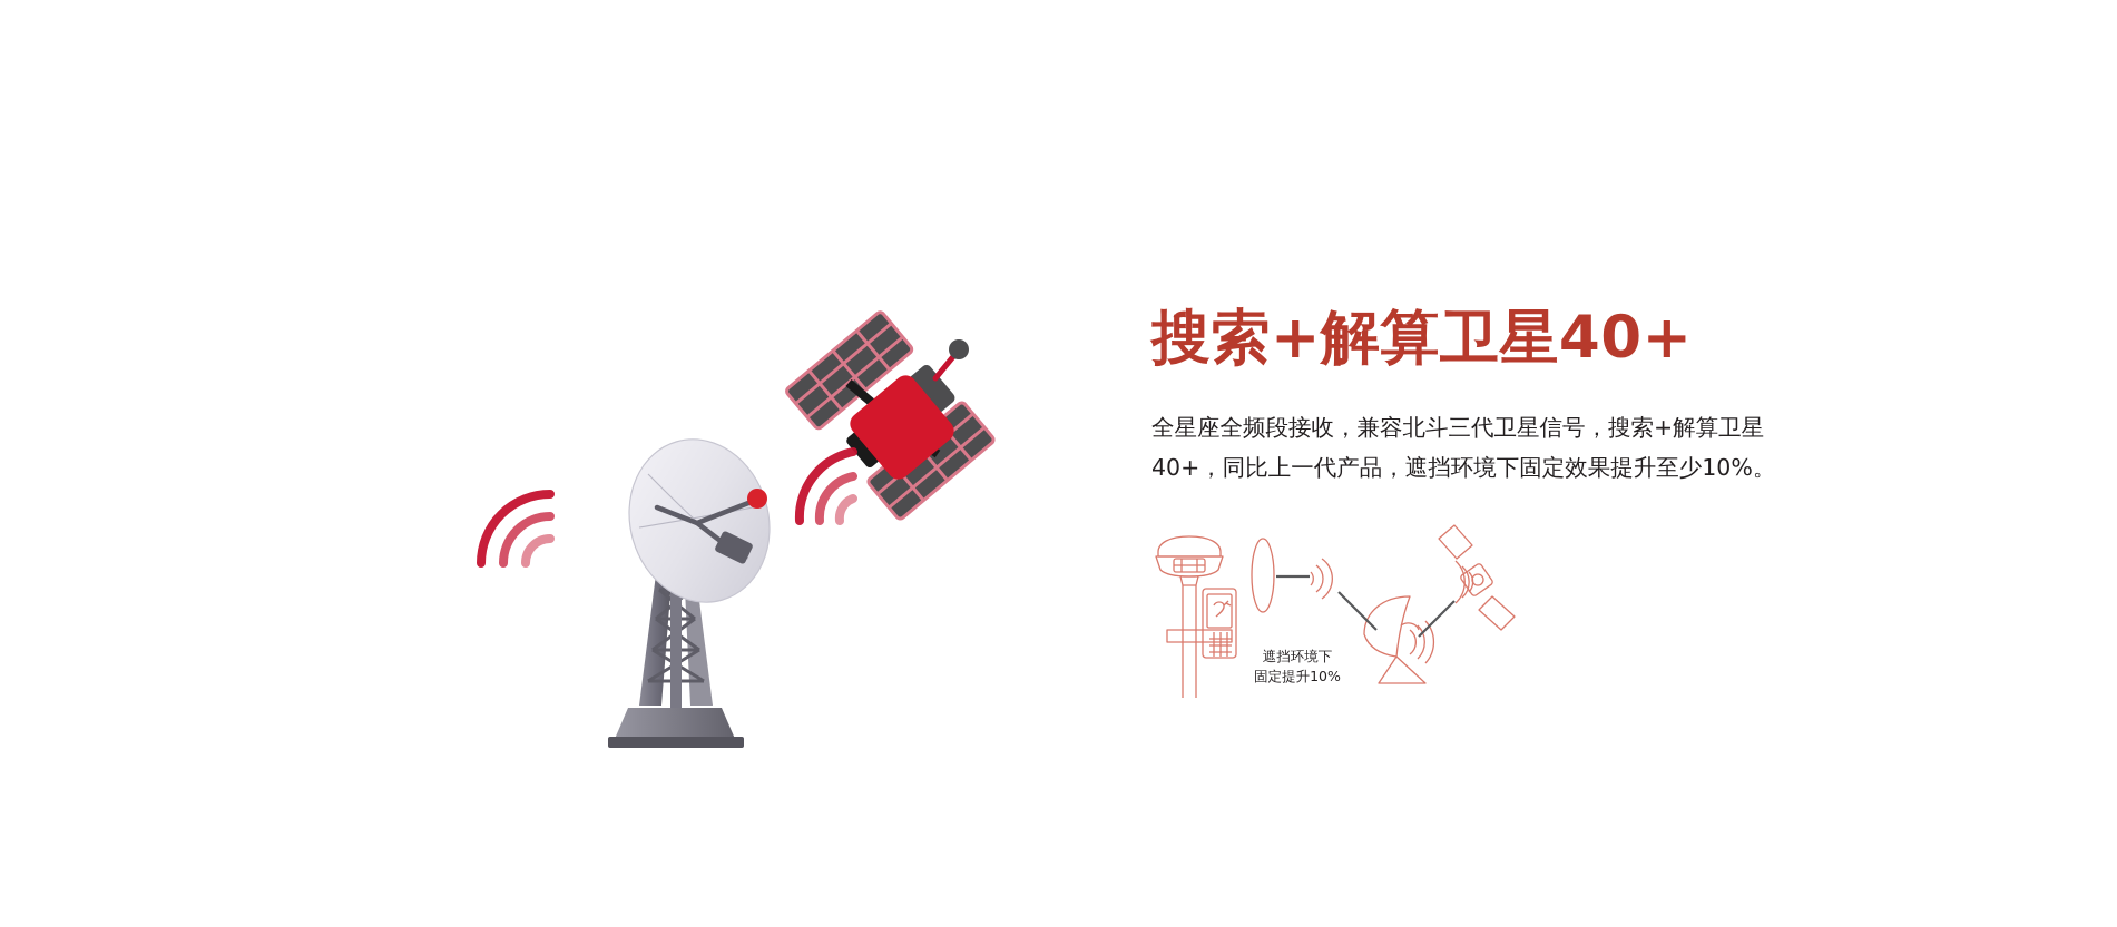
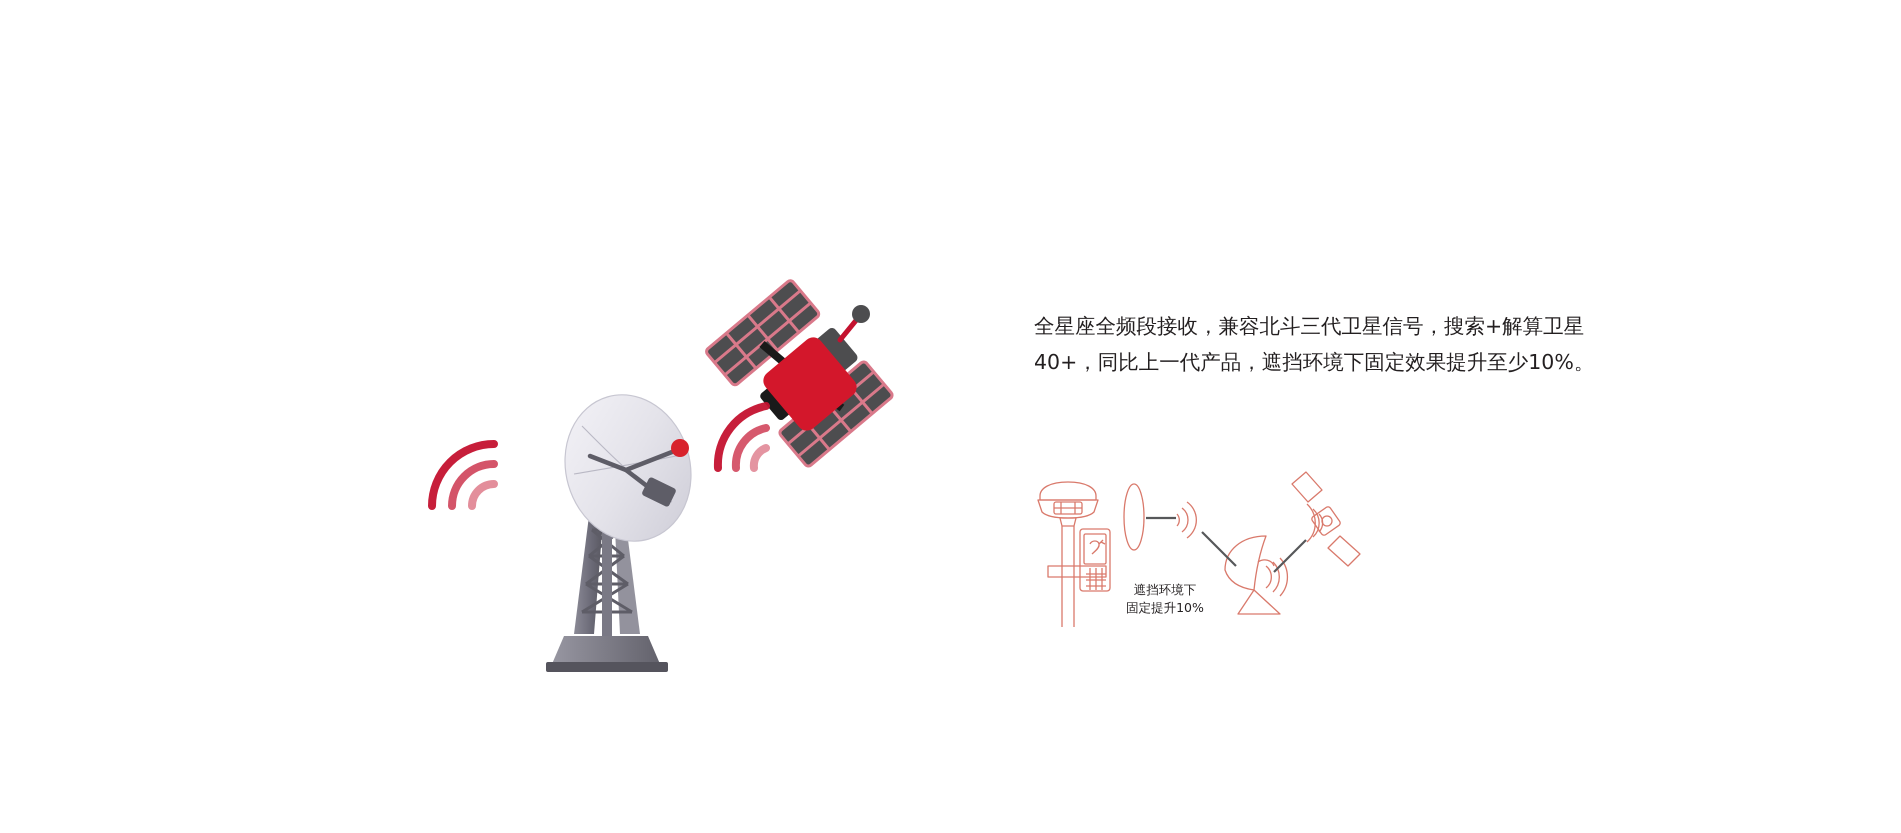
- 搜索+解算卫星40+
  全星座全频段接收，兼容北斗三代卫星信号，搜索+解算卫星40+，同比上一代产品，遮挡环境下固定效果提升至少10%。
  遮挡环境下
  固定提升10%
